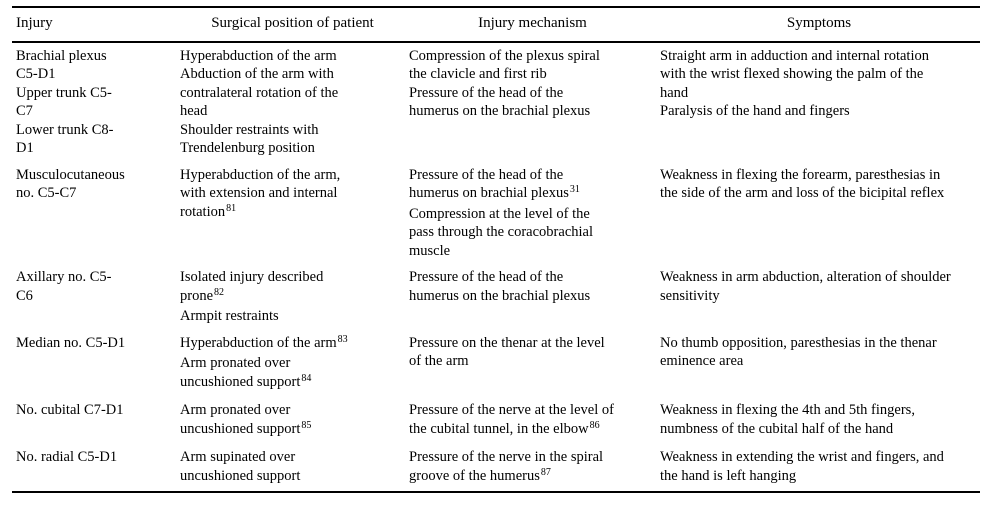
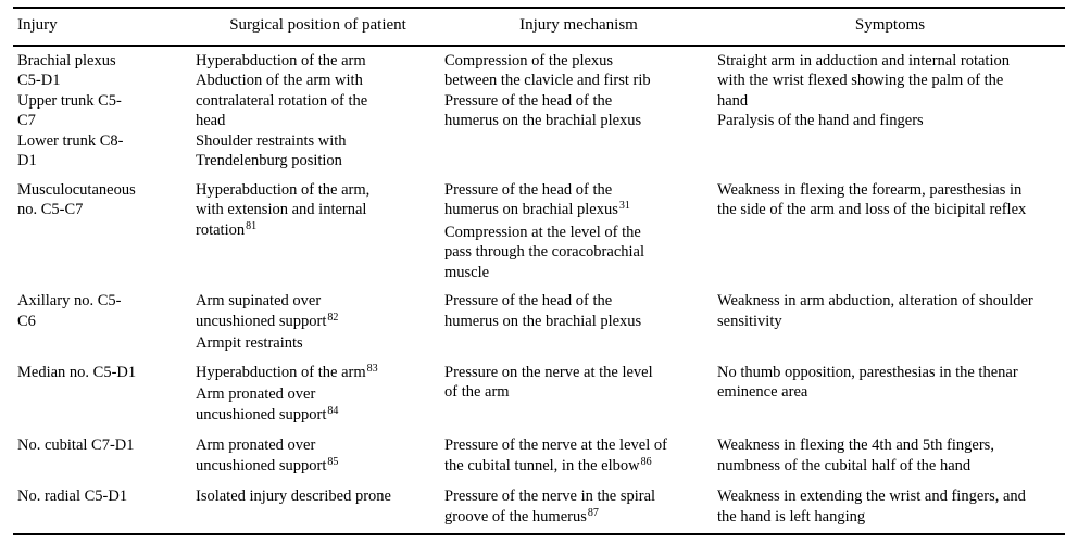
  Injury	Surgical position of patient	Injury mechanism	Symptoms
- Brachial plexus C5-D1Upper trunk C5-C7Lower trunk C8-D1	Hyperabduction of the armAbduction of the arm with contralateral rotation of the headShoulder restraints with Trendelenburg position	Compression of the plexus spiral the clavicle and first ribPressure of the head of the humerus on the brachial plexus	Straight arm in adduction and internal rotation with the wrist flexed showing the palm of the handParalysis of the hand and fingers
+ Brachial plexus C5-D1Upper trunk C5-C7Lower trunk C8-D1	Hyperabduction of the armAbduction of the arm with contralateral rotation of the headShoulder restraints with Trendelenburg position	Compression of the plexus between the clavicle and first ribPressure of the head of the humerus on the brachial plexus	Straight arm in adduction and internal rotation with the wrist flexed showing the palm of the handParalysis of the hand and fingers
  Musculocutaneous no. C5-C7	Hyperabduction of the arm, with extension and internal rotation81	Pressure of the head of the humerus on brachial plexus31Compression at the level of the pass through the coracobrachial muscle	Weakness in flexing the forearm, paresthesias in the side of the arm and loss of the bicipital reflex
- Axillary no. C5-C6	Isolated injury described prone82Armpit restraints	Pressure of the head of the humerus on the brachial plexus	Weakness in arm abduction, alteration of shoulder sensitivity
+ Axillary no. C5-C6	Arm supinated over uncushioned support82Armpit restraints	Pressure of the head of the humerus on the brachial plexus	Weakness in arm abduction, alteration of shoulder sensitivity
- Median no. C5-D1	Hyperabduction of the arm83Arm pronated over uncushioned support84	Pressure on the thenar at the level of the arm	No thumb opposition, paresthesias in the thenar eminence area
+ Median no. C5-D1	Hyperabduction of the arm83Arm pronated over uncushioned support84	Pressure on the nerve at the level of the arm	No thumb opposition, paresthesias in the thenar eminence area
  No. cubital C7-D1	Arm pronated over uncushioned support85	Pressure of the nerve at the level of the cubital tunnel, in the elbow86	Weakness in flexing the 4th and 5th fingers, numbness of the cubital half of the hand
- No. radial C5-D1	Arm supinated over uncushioned support	Pressure of the nerve in the spiral groove of the humerus87	Weakness in extending the wrist and fingers, and the hand is left hanging
+ No. radial C5-D1	Isolated injury described prone	Pressure of the nerve in the spiral groove of the humerus87	Weakness in extending the wrist and fingers, and the hand is left hanging
